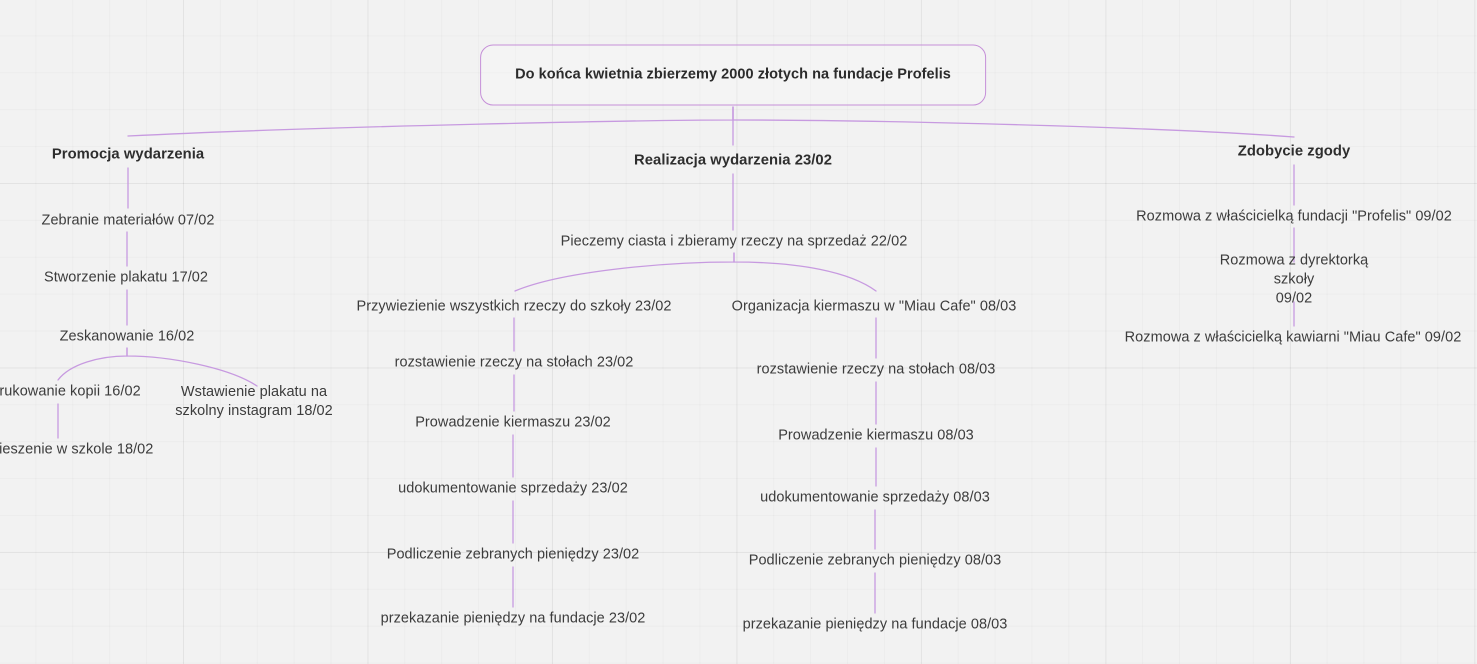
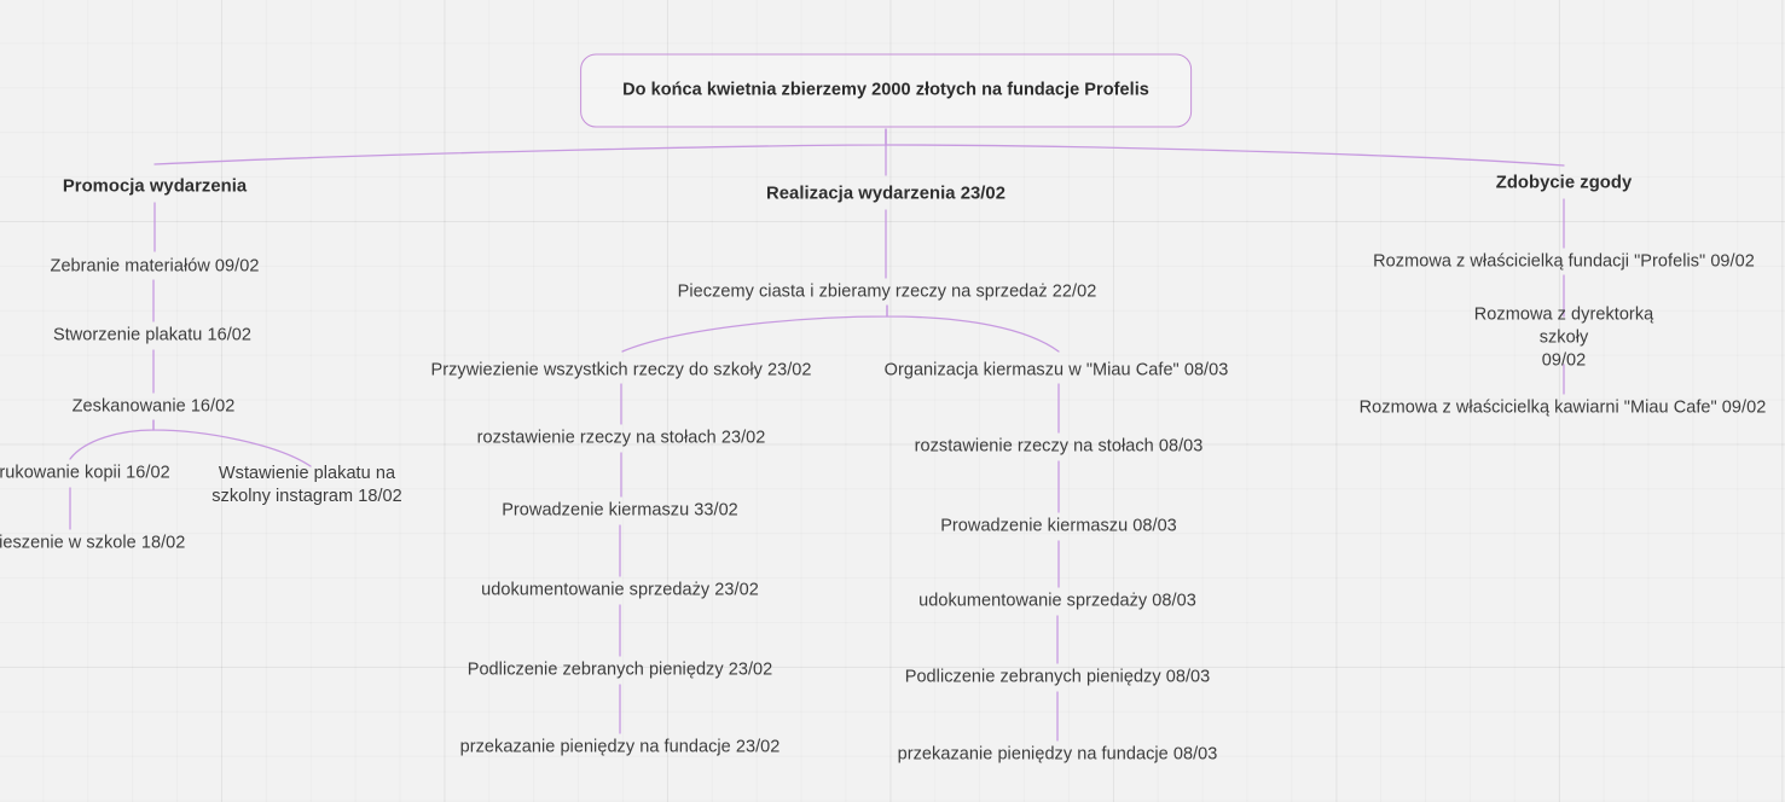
  Do końca kwietnia zbierzemy 2000 złotych na fundacje Profelis
  Promocja wydarzenia
  Realizacja wydarzenia 23/02
  Zdobycie zgody
- Zebranie materiałów 07/02
+ Zebranie materiałów 09/02
- Stworzenie plakatu 17/02
+ Stworzenie plakatu 16/02
  Zeskanowanie 16/02
  rukowanie kopii 16/02
  ieszenie w szkole 18/02
  Wstawienie plakatu na
  szkolny instagram 18/02
  Pieczemy ciasta i zbieramy rzeczy na sprzedaż 22/02
  Przywiezienie wszystkich rzeczy do szkoły 23/02
  rozstawienie rzeczy na stołach 23/02
- Prowadzenie kiermaszu 23/02
+ Prowadzenie kiermaszu 33/02
  udokumentowanie sprzedaży 23/02
  Podliczenie zebranych pieniędzy 23/02
  przekazanie pieniędzy na fundacje 23/02
  Organizacja kiermaszu w "Miau Cafe" 08/03
  rozstawienie rzeczy na stołach 08/03
  Prowadzenie kiermaszu 08/03
  udokumentowanie sprzedaży 08/03
  Podliczenie zebranych pieniędzy 08/03
  przekazanie pieniędzy na fundacje 08/03
  Rozmowa z właścicielką fundacji "Profelis" 09/02
  Rozmowa z dyrektorką szkoły
  09/02
  Rozmowa z właścicielką kawiarni "Miau Cafe" 09/02
